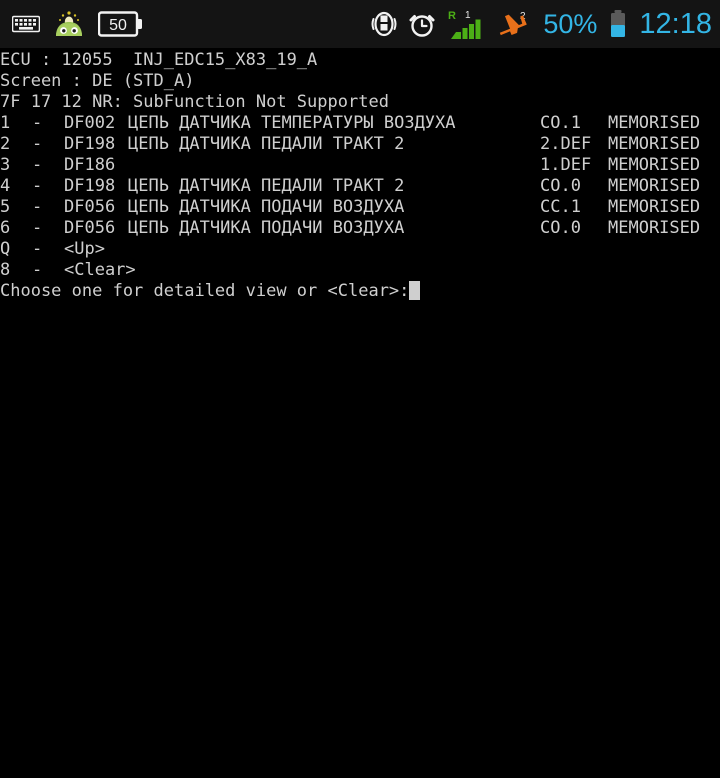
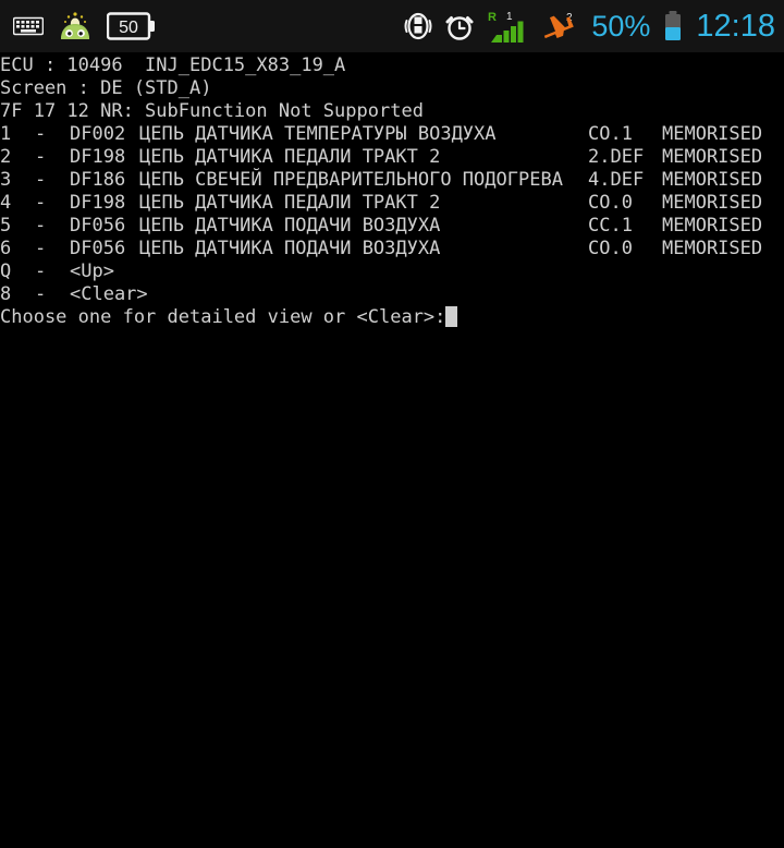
  50
  R
  1
  50%
  12:18
- ECU : 12055 INJ_EDC15_X83_19_A
+ ECU : 10496 INJ_EDC15_X83_19_A
  Screen : DE (STD_A)
  7F 17 12 NR: SubFunction Not Supported
  1
  -
  DF002
  ЦЕПЬ ДАТЧИКА ТЕМПЕРАТУРЫ ВОЗДУХА
  CO.1
  MEMORISED
  2
  -
  DF198
  ЦЕПЬ ДАТЧИКА ПЕДАЛИ ТРАКТ 2
  2.DEF
  MEMORISED
  3
  -
  DF186
+ ЦЕПЬ СВЕЧЕЙ ПРЕДВАРИТЕЛЬНОГО ПОДОГРЕВА
- 1.DEF
+ 4.DEF
  MEMORISED
  4
  -
  DF198
  ЦЕПЬ ДАТЧИКА ПЕДАЛИ ТРАКТ 2
  CO.0
  MEMORISED
  5
  -
  DF056
  ЦЕПЬ ДАТЧИКА ПОДАЧИ ВОЗДУХА
  CC.1
  MEMORISED
  6
  -
  DF056
  ЦЕПЬ ДАТЧИКА ПОДАЧИ ВОЗДУХА
  CO.0
  MEMORISED
  Q
  -
  <Up>
  8
  -
  <Clear>
  Choose one for detailed view or <Clear>:
